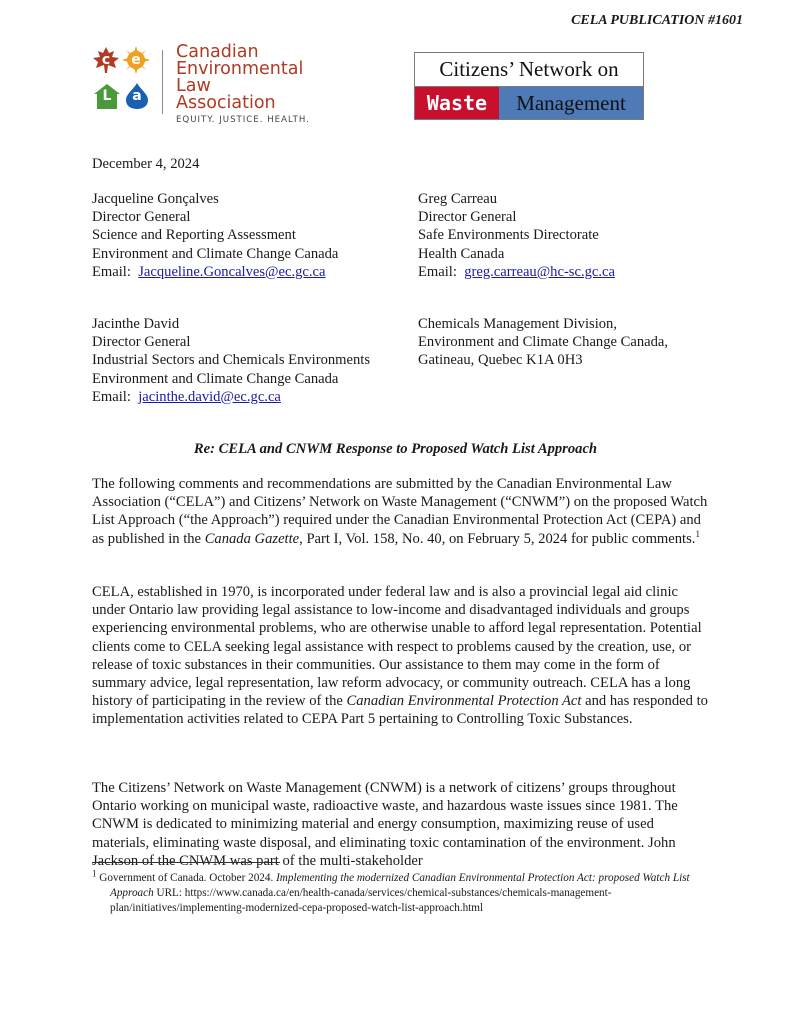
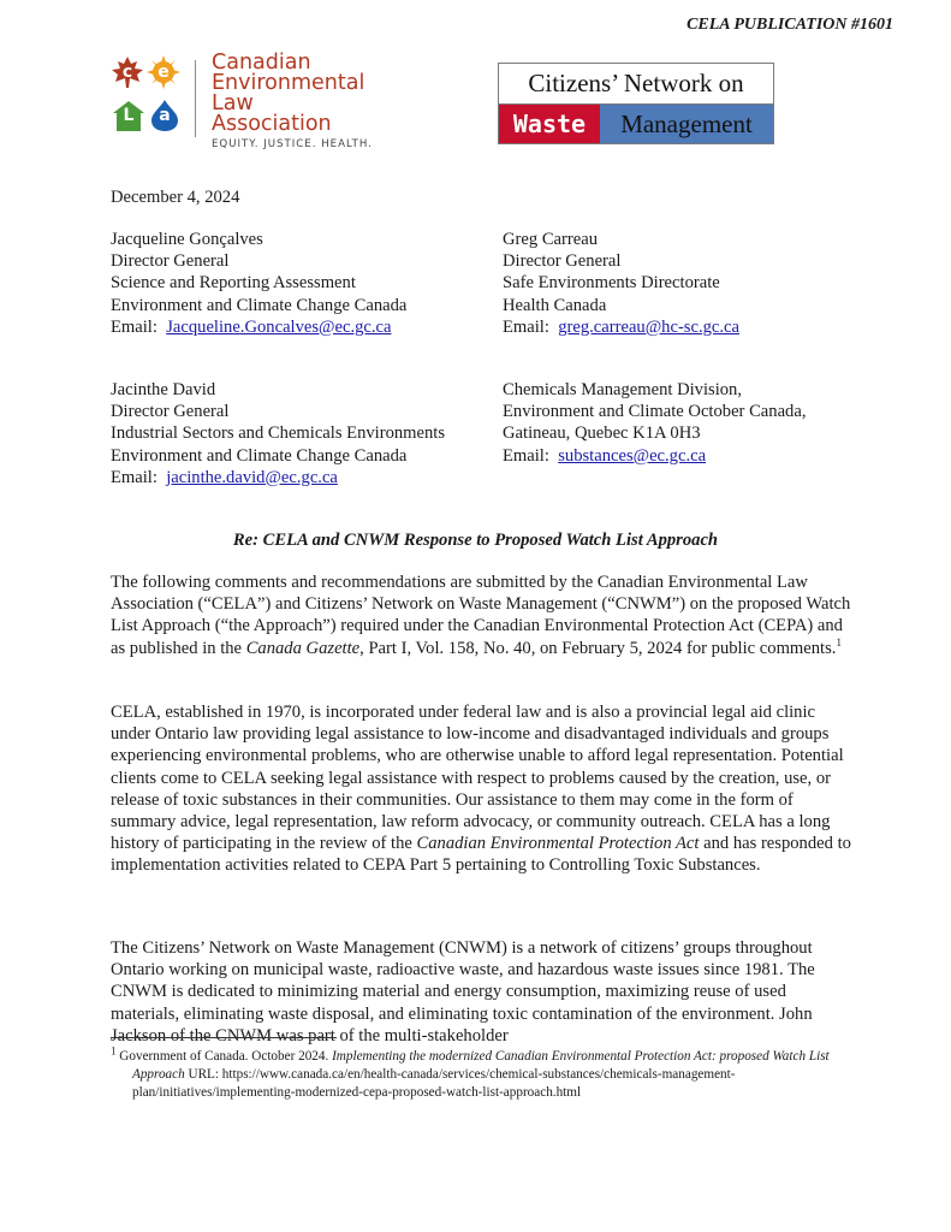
  CELA PUBLICATION #1601
  c
  e
  L
  a
  Canadian
  Environmental Law
  Association
  EQUITY. JUSTICE. HEALTH.
  Citizens’ Network on
  Waste
  Management
  December 4, 2024
  Jacqueline Gonçalves
  Director General
  Science and Reporting Assessment
  Environment and Climate Change Canada
  Email: Jacqueline.Goncalves@ec.gc.ca
  Greg Carreau
  Director General
  Safe Environments Directorate
  Health Canada
  Email: greg.carreau@hc-sc.gc.ca
  Jacinthe David
  Director General
  Industrial Sectors and Chemicals Environments
  Environment and Climate Change Canada
  Email: jacinthe.david@ec.gc.ca
  Chemicals Management Division,
- Environment and Climate Change Canada,
+ Environment and Climate October Canada,
  Gatineau, Quebec K1A 0H3
+ Email: substances@ec.gc.ca
  Re: CELA and CNWM Response to Proposed Watch List Approach
  The following comments and recommendations are submitted by the Canadian Environmental Law Association (“CELA”) and Citizens’ Network on Waste Management (“CNWM”) on the proposed Watch List Approach (“the Approach”) required under the Canadian Environmental Protection Act (CEPA) and as published in the Canada Gazette, Part I, Vol. 158, No. 40, on February 5, 2024 for public comments.1
  CELA, established in 1970, is incorporated under federal law and is also a provincial legal aid clinic under Ontario law providing legal assistance to low-income and disadvantaged individuals and groups experiencing environmental problems, who are otherwise unable to afford legal representation. Potential clients come to CELA seeking legal assistance with respect to problems caused by the creation, use, or release of toxic substances in their communities. Our assistance to them may come in the form of summary advice, legal representation, law reform advocacy, or community outreach. CELA has a long history of participating in the review of the Canadian Environmental Protection Act and has responded to implementation activities related to CEPA Part 5 pertaining to Controlling Toxic Substances.
  The Citizens’ Network on Waste Management (CNWM) is a network of citizens’ groups throughout Ontario working on municipal waste, radioactive waste, and hazardous waste issues since 1981. The CNWM is dedicated to minimizing material and energy consumption, maximizing reuse of used materials, eliminating waste disposal, and eliminating toxic contamination of the environment. John Jackson of the CNWM was part of the multi-stakeholder
  1 Government of Canada. October 2024. Implementing the modernized Canadian Environmental Protection Act: proposed Watch List Approach URL: https://www.canada.ca/en/health-canada/services/chemical-substances/chemicals-management-plan/initiatives/implementing-modernized-cepa-proposed-watch-list-approach.html
